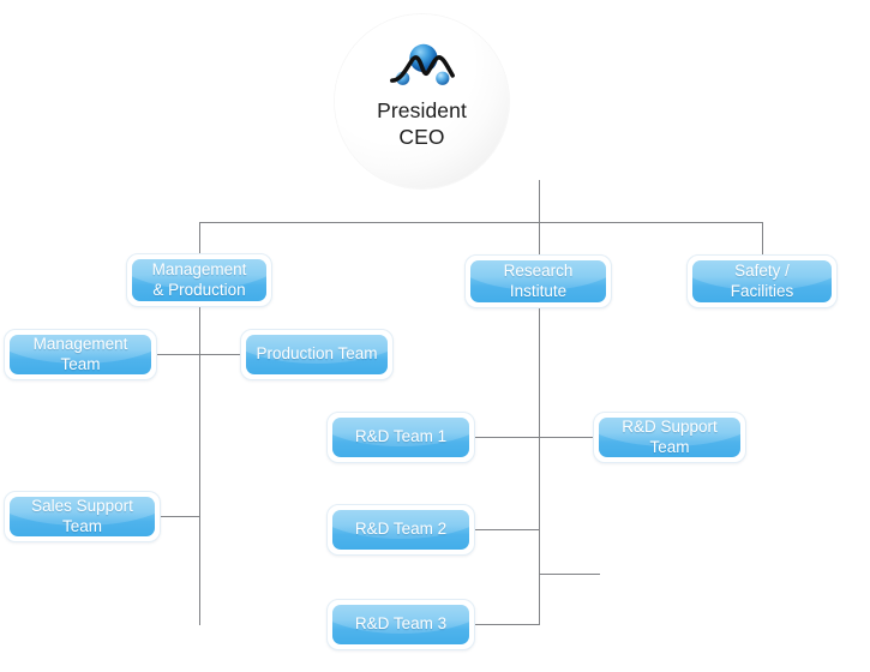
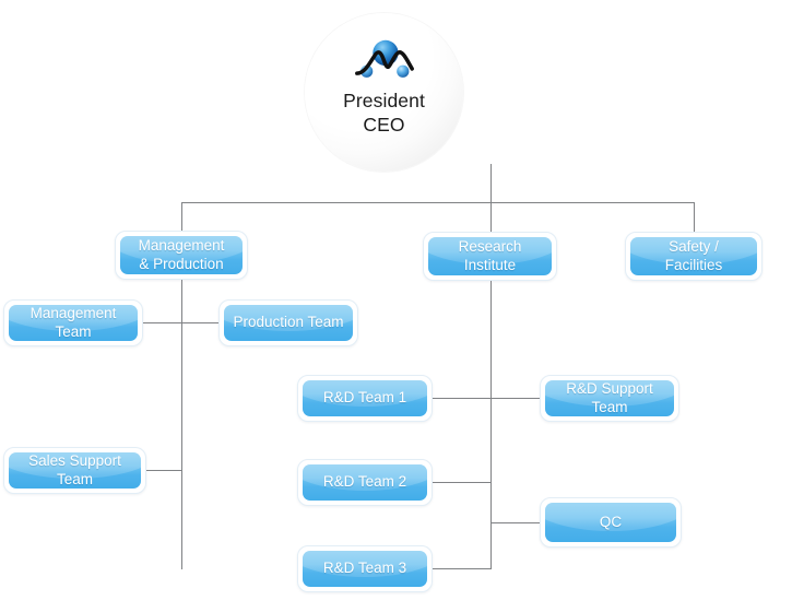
  President
  CEO
  Management
  & Production
  Research Institute
  Safety / Facilities
  Management Team
  Production Team
  Sales Support Team
  R&D Team 1
  R&D Support Team
  R&D Team 2
+ QC
  R&D Team 3
